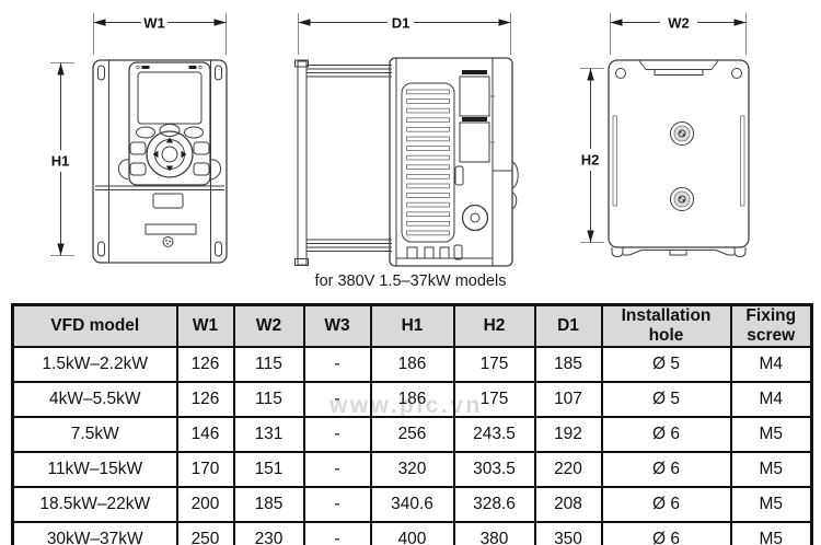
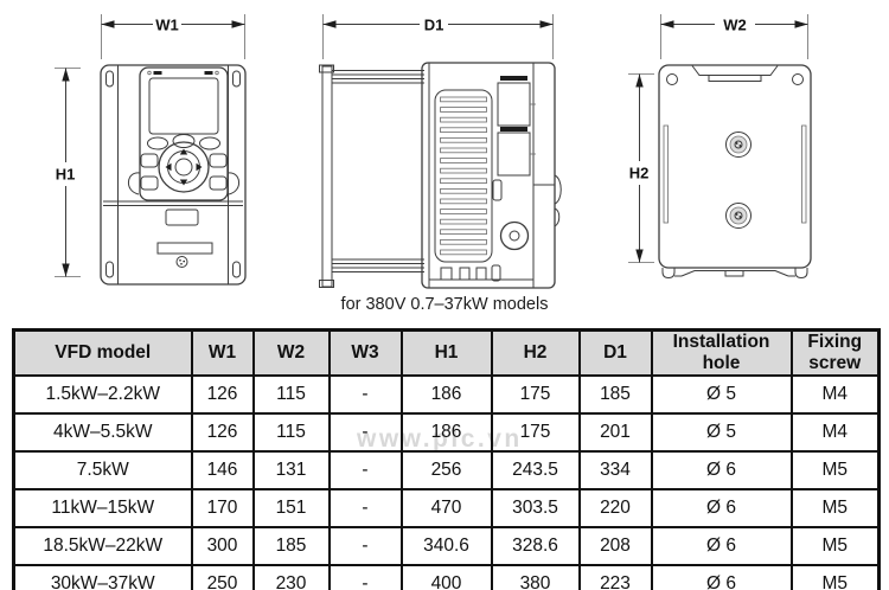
  W1
  H1
  D1
  W2
  H2
- for 380V 1.5–37kW models
+ for 380V 0.7–37kW models
  www.plc.vn
  VFD model	W1	W2	W3	H1	H2	D1	Installation hole	Fixing screw
  1.5kW–2.2kW	126	115	-	186	175	185	Ø 5	M4
- 4kW–5.5kW	126	115	-	186	175	107	Ø 5	M4
+ 4kW–5.5kW	126	115	-	186	175	201	Ø 5	M4
- 7.5kW	146	131	-	256	243.5	192	Ø 6	M5
+ 7.5kW	146	131	-	256	243.5	334	Ø 6	M5
- 11kW–15kW	170	151	-	320	303.5	220	Ø 6	M5
+ 11kW–15kW	170	151	-	470	303.5	220	Ø 6	M5
- 18.5kW–22kW	200	185	-	340.6	328.6	208	Ø 6	M5
+ 18.5kW–22kW	300	185	-	340.6	328.6	208	Ø 6	M5
- 30kW–37kW	250	230	-	400	380	350	Ø 6	M5
+ 30kW–37kW	250	230	-	400	380	223	Ø 6	M5
